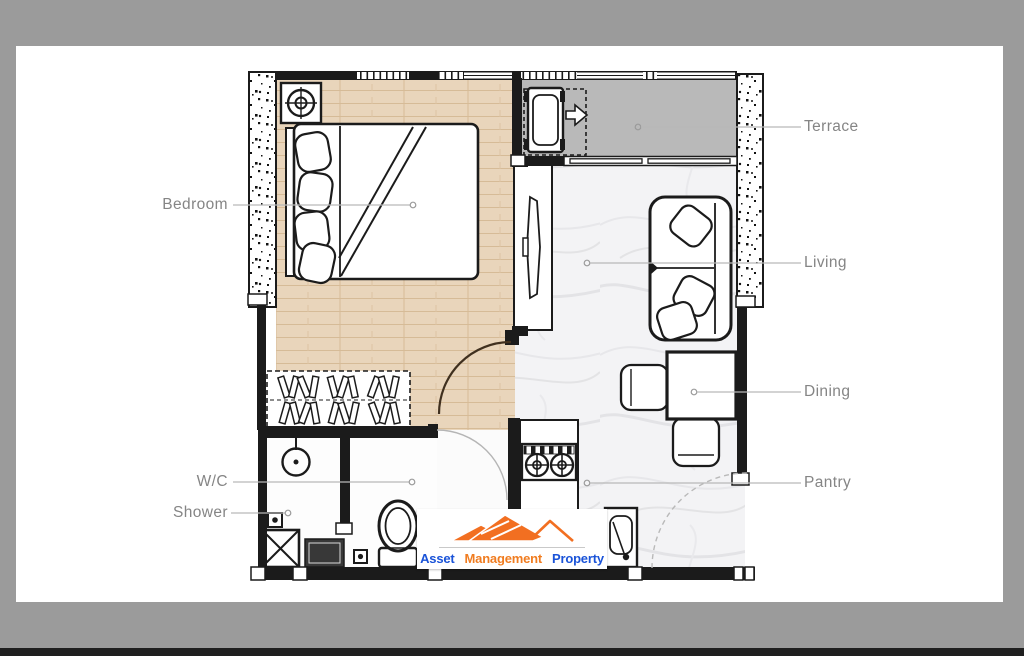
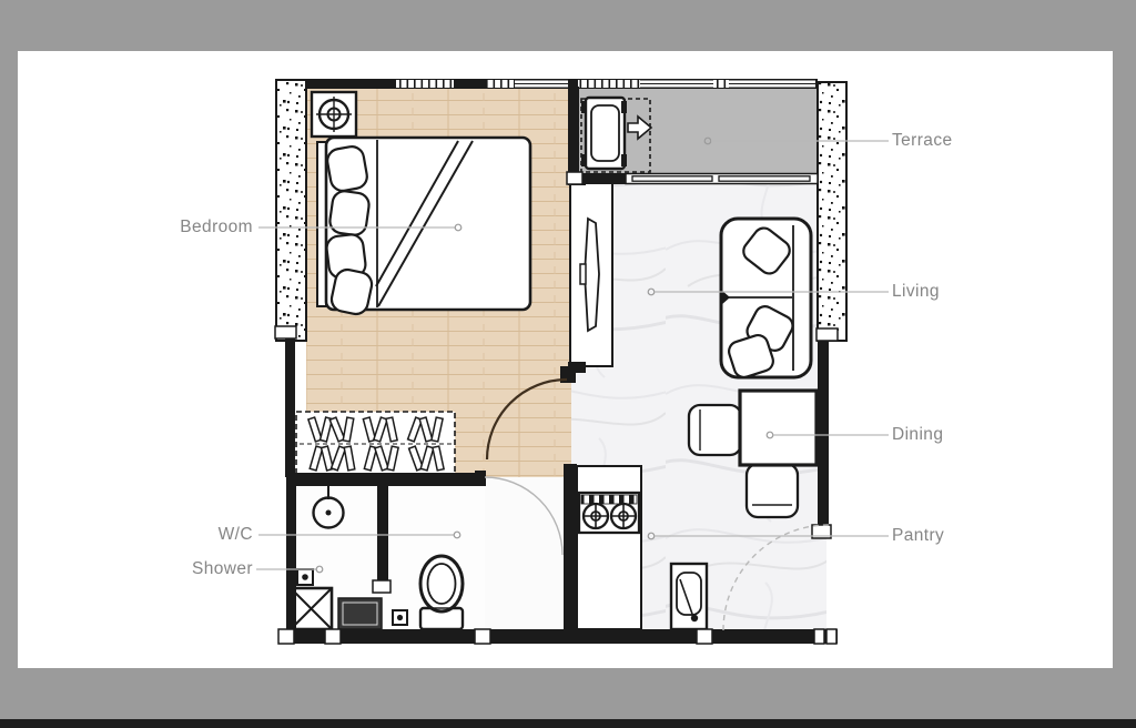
  Bedroom
  W/C
  Shower
  Terrace
  Living
  Dining
  Pantry
- Asset
- Management
- Property
